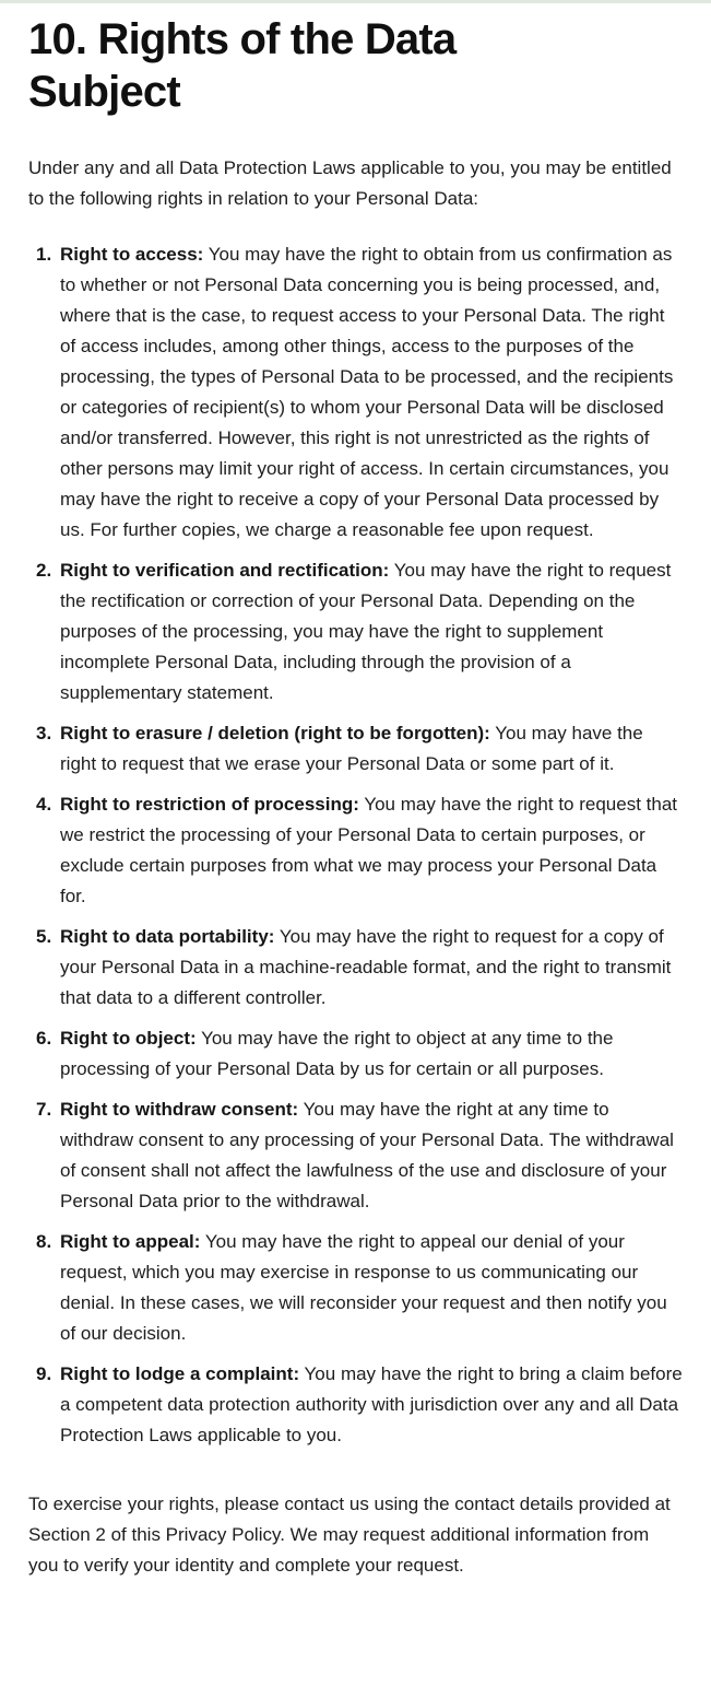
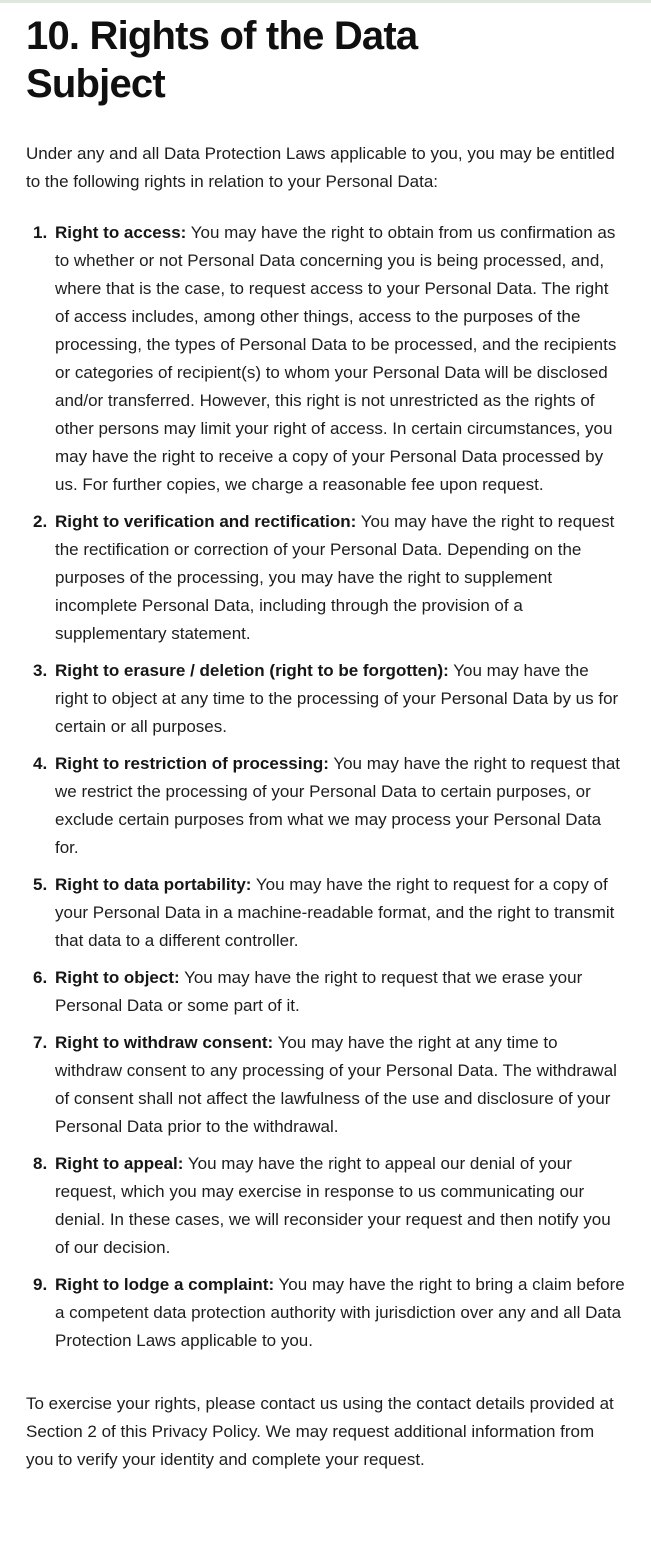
  10. Rights of the Data Subject
  Under any and all Data Protection Laws applicable to you, you may be entitled to the following rights in relation to your Personal Data:
  1.
  Right to access: You may have the right to obtain from us confirmation as to whether or not Personal Data concerning you is being processed, and, where that is the case, to request access to your Personal Data. The right of access includes, among other things, access to the purposes of the processing, the types of Personal Data to be processed, and the recipients or categories of recipient(s) to whom your Personal Data will be disclosed and/or transferred. However, this right is not unrestricted as the rights of other persons may limit your right of access. In certain circumstances, you may have the right to receive a copy of your Personal Data processed by us. For further copies, we charge a reasonable fee upon request.
  2.
  Right to verification and rectification: You may have the right to request the rectification or correction of your Personal Data. Depending on the purposes of the processing, you may have the right to supplement incomplete Personal Data, including through the provision of a supplementary statement.
  3.
- Right to erasure / deletion (right to be forgotten): You may have the right to request that we erase your Personal Data or some part of it.
+ Right to erasure / deletion (right to be forgotten): You may have the right to object at any time to the processing of your Personal Data by us for certain or all purposes.
  4.
  Right to restriction of processing: You may have the right to request that we restrict the processing of your Personal Data to certain purposes, or exclude certain purposes from what we may process your Personal Data for.
  5.
  Right to data portability: You may have the right to request for a copy of your Personal Data in a machine-readable format, and the right to transmit that data to a different controller.
  6.
- Right to object: You may have the right to object at any time to the processing of your Personal Data by us for certain or all purposes.
+ Right to object: You may have the right to request that we erase your Personal Data or some part of it.
  7.
  Right to withdraw consent: You may have the right at any time to withdraw consent to any processing of your Personal Data. The withdrawal of consent shall not affect the lawfulness of the use and disclosure of your Personal Data prior to the withdrawal.
  8.
  Right to appeal: You may have the right to appeal our denial of your request, which you may exercise in response to us communicating our denial. In these cases, we will reconsider your request and then notify you of our decision.
  9.
  Right to lodge a complaint: You may have the right to bring a claim before a competent data protection authority with jurisdiction over any and all Data Protection Laws applicable to you.
  To exercise your rights, please contact us using the contact details provided at Section 2 of this Privacy Policy. We may request additional information from you to verify your identity and complete your request.
